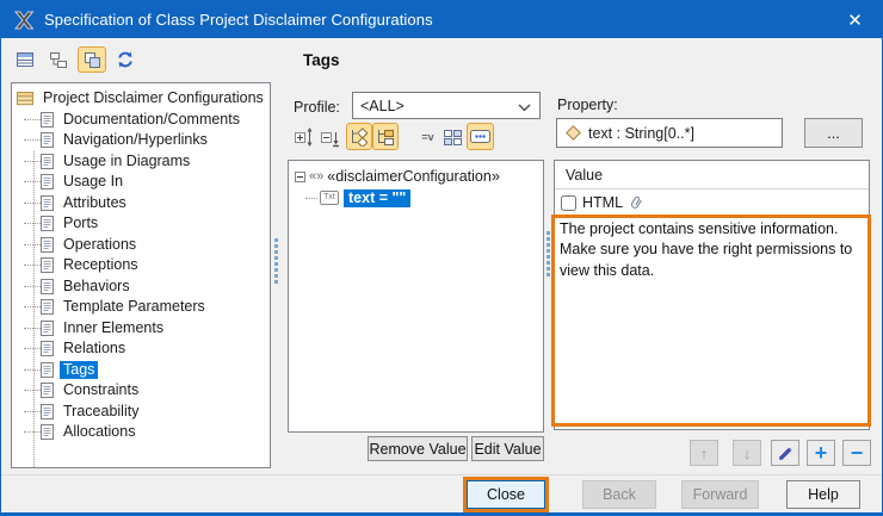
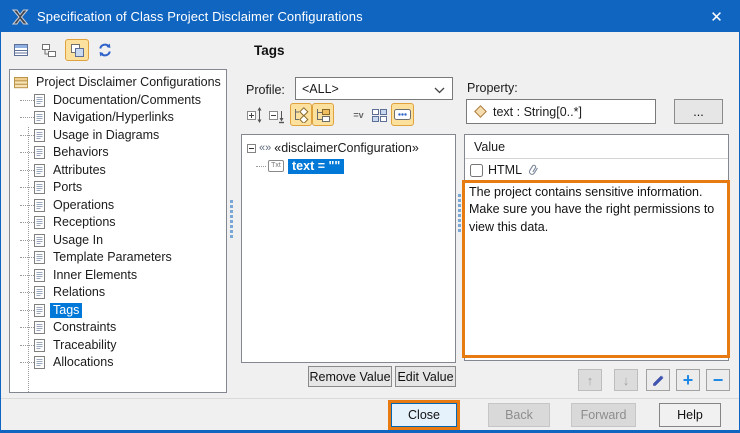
  Specification of Class Project Disclaimer Configurations
  ✕
  Project Disclaimer Configurations
  Documentation/Comments
  Navigation/Hyperlinks
  Usage in Diagrams
- Usage In
+ Behaviors
  Attributes
  Ports
  Operations
  Receptions
- Behaviors
+ Usage In
  Template Parameters
  Inner Elements
  Relations
  Tags
  Constraints
  Traceability
  Allocations
  Tags
  Profile:
  <ALL>
  =v
  «»
  «disclaimerConfiguration»
  text = ""
  Remove Value
  Edit Value
  Property:
  text : String[0..*]
  ...
  Value
  HTML
  The project contains sensitive information. Make sure you have the right permissions to view this data.
  ↑
  ↓
  +
  −
  Close
  Back
  Forward
  Help
